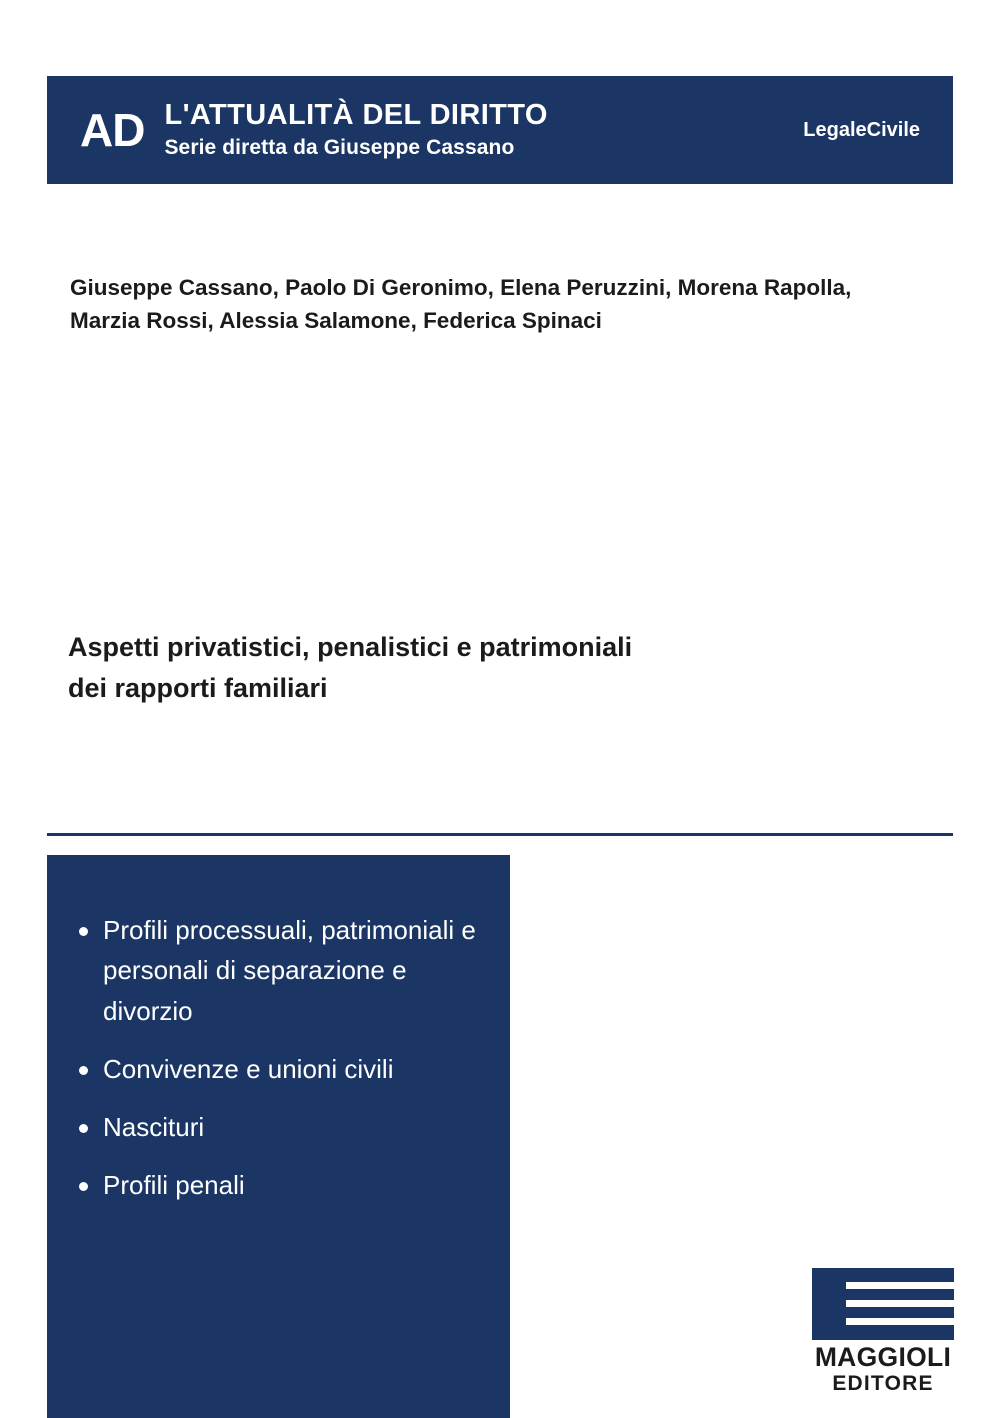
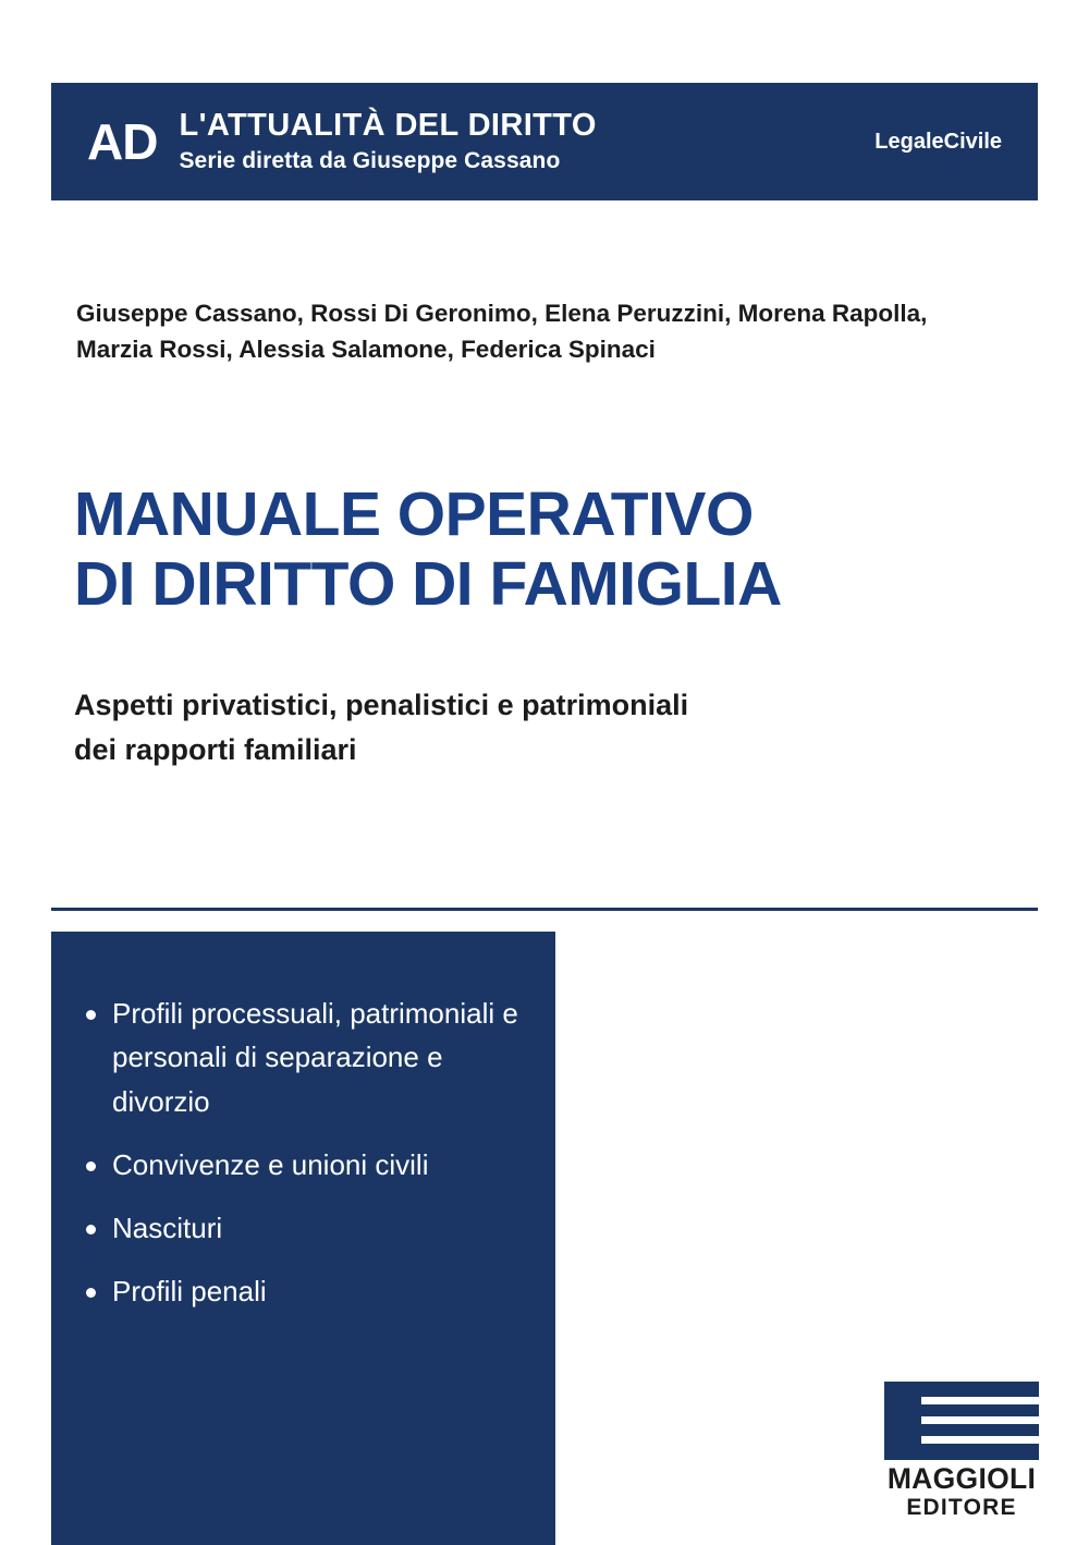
  AD
  L'ATTUALITÀ DEL DIRITTO
  Serie diretta da Giuseppe Cassano
  LegaleCivile
- Giuseppe Cassano, Paolo Di Geronimo, Elena Peruzzini, Morena Rapolla,
+ Giuseppe Cassano, Rossi Di Geronimo, Elena Peruzzini, Morena Rapolla,
  Marzia Rossi, Alessia Salamone, Federica Spinaci
+ MANUALE OPERATIVO
+ DI DIRITTO DI FAMIGLIA
  Aspetti privatistici, penalistici e patrimoniali
  dei rapporti familiari
  Profili processuali, patrimoniali e personali di separazione e divorzio
  Convivenze e unioni civili
  Nascituri
  Profili penali
  MAGGIOLI
  EDITORE
